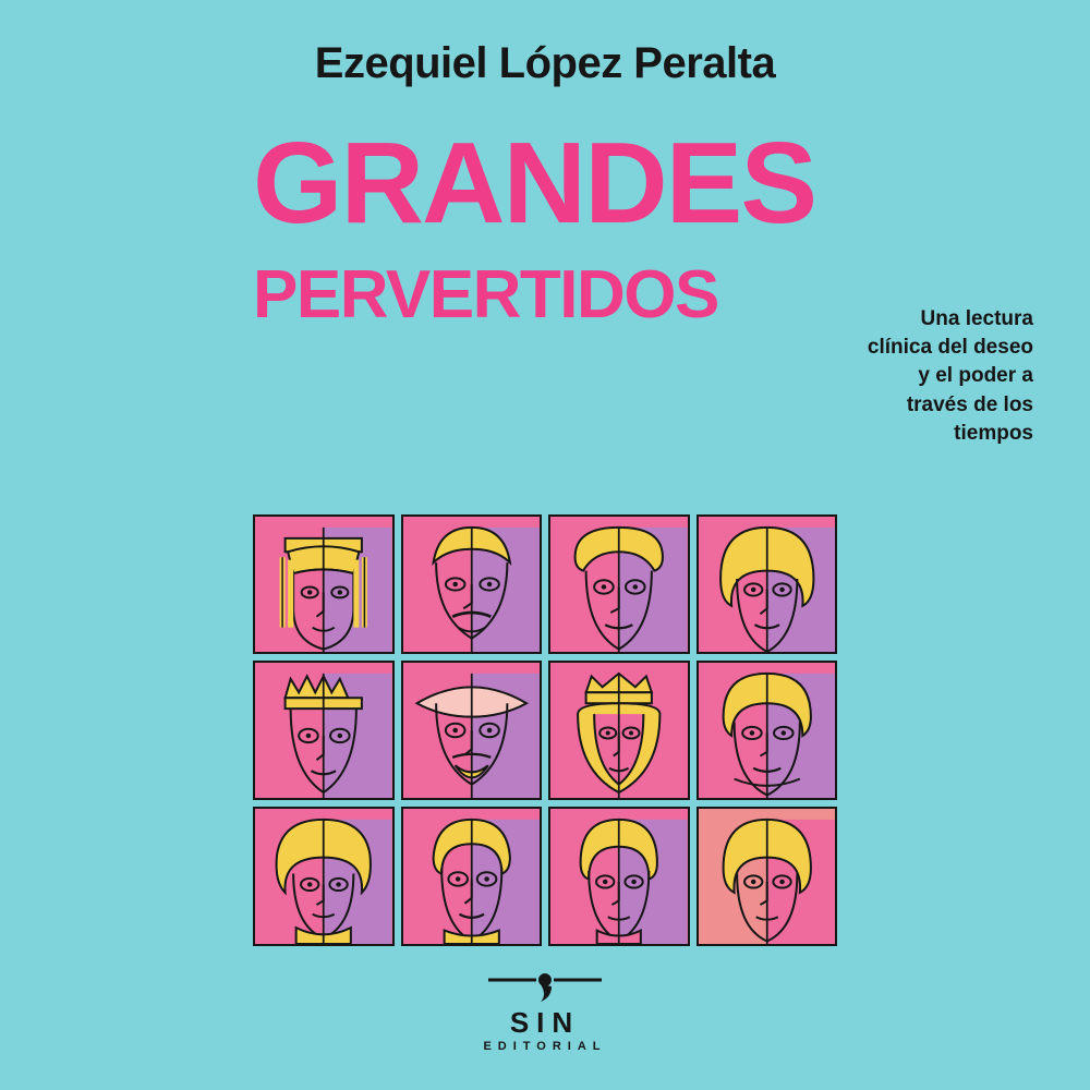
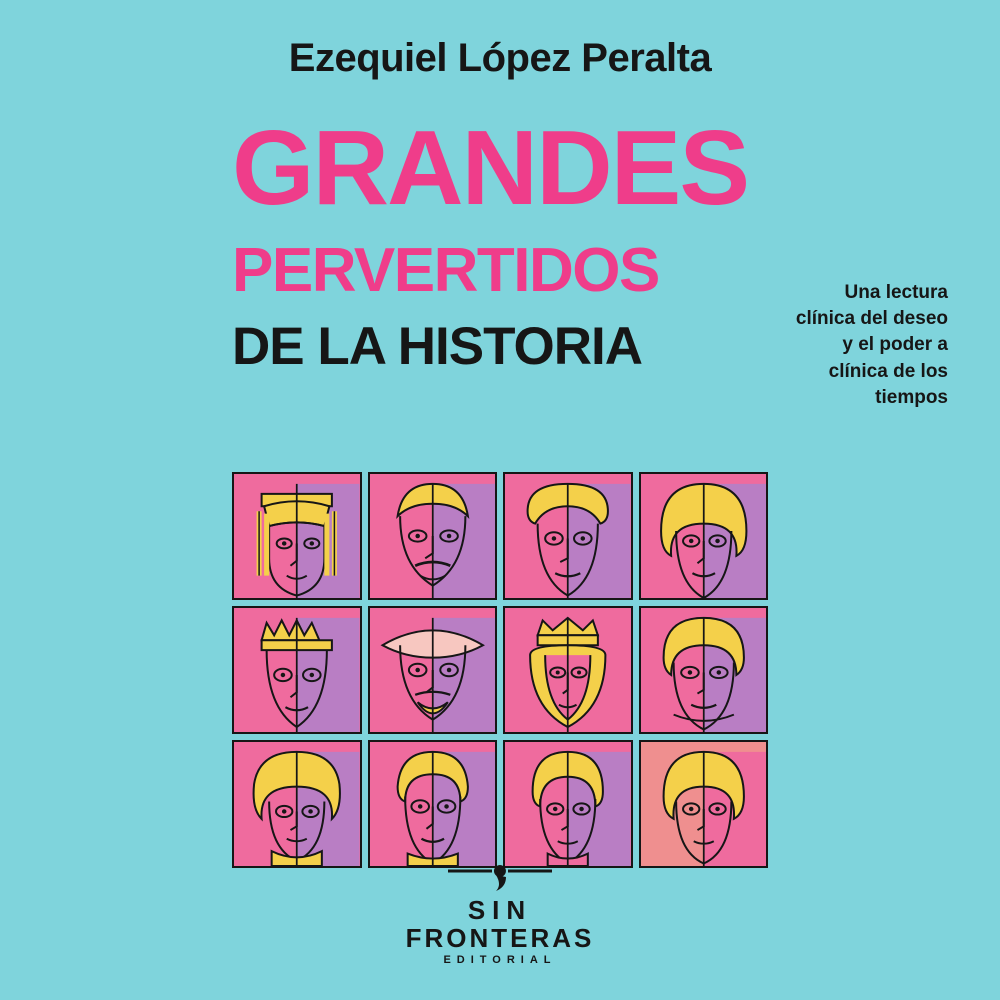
  Ezequiel López Peralta
  GRANDES
  PERVERTIDOS
+ DE LA HISTORIA
- Una lectura clínica del deseo y el poder a través de los tiempos
+ Una lectura clínica del deseo y el poder a clínica de los tiempos
  SIN
+ FRONTERAS
  EDITORIAL
